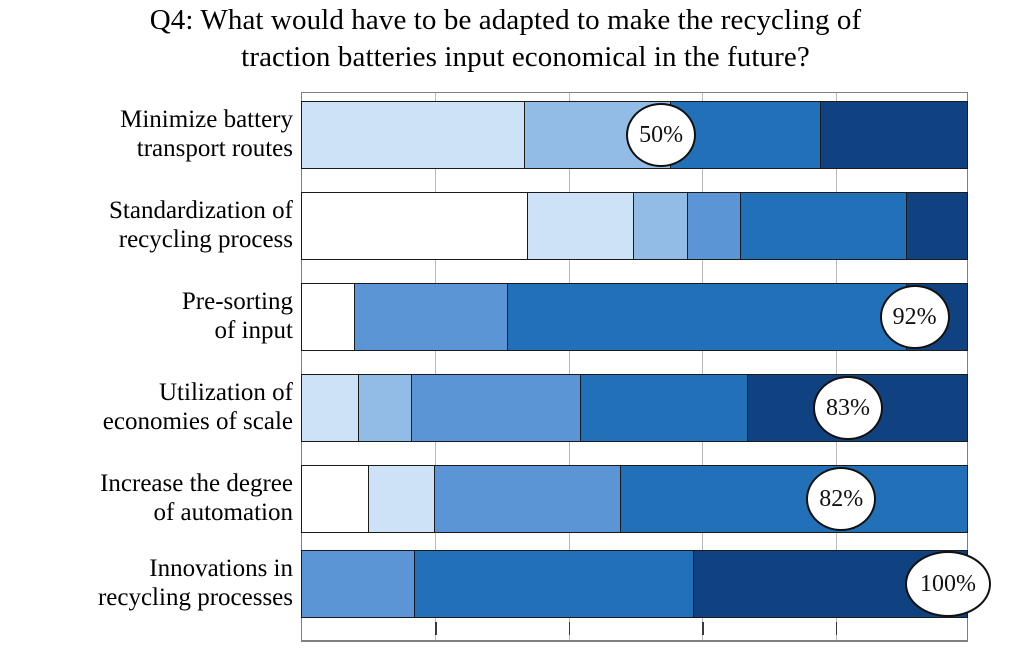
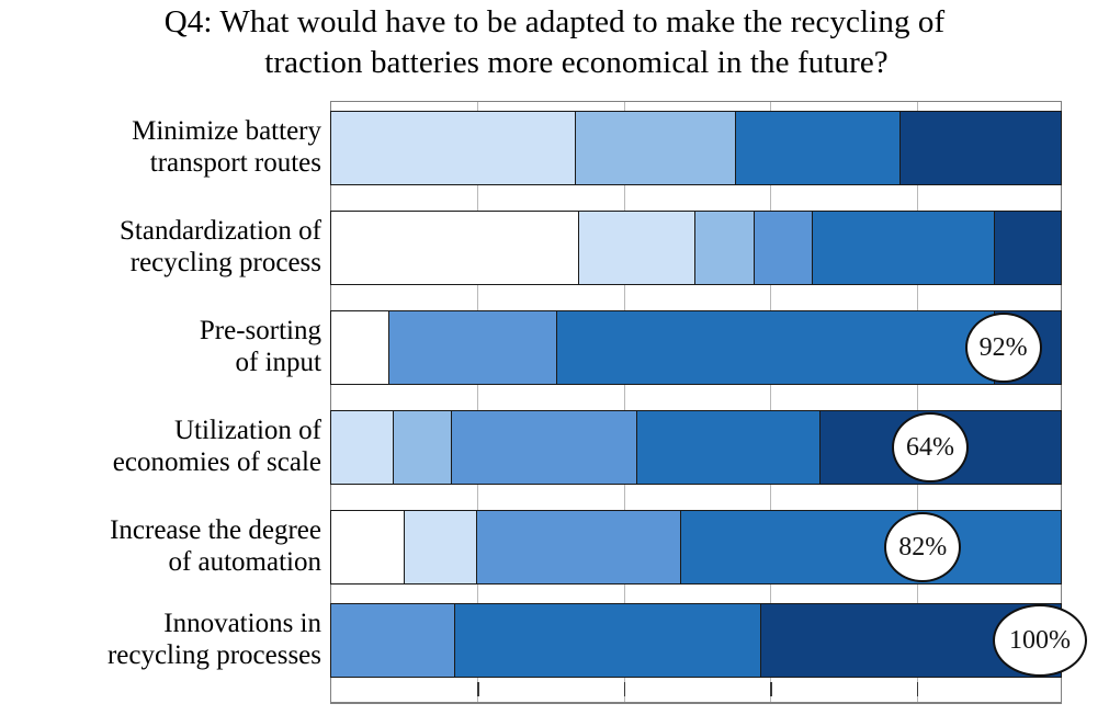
  Q4: What would have to be adapted to make the recycling of
- traction batteries input economical in the future?
+ traction batteries more economical in the future?
  Minimize battery
  transport routes
- 50%
  Standardization of
  recycling process
  Pre-sorting
  of input
  92%
  Utilization of
  economies of scale
- 83%
+ 64%
  Increase the degree
  of automation
  82%
  Innovations in
  recycling processes
  100%
